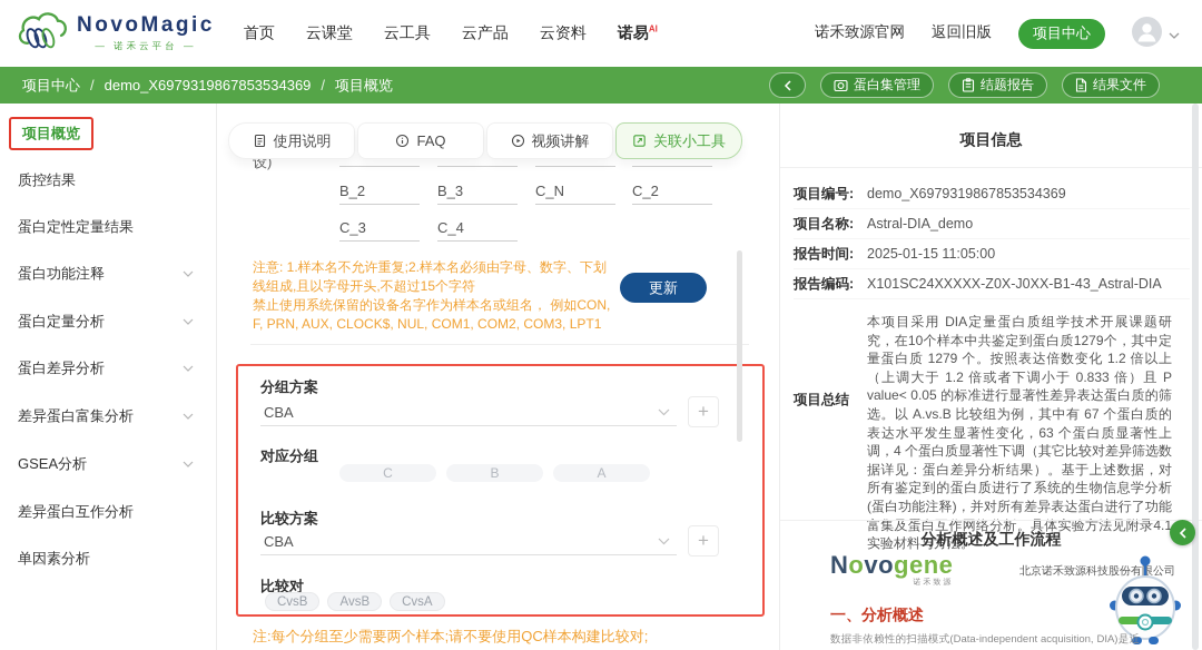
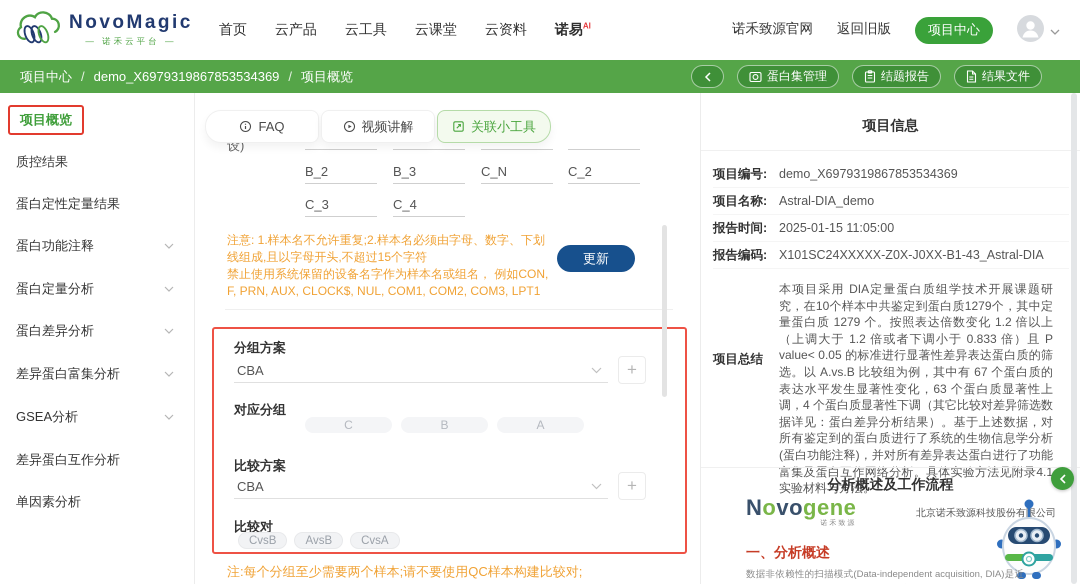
  NovoMagic
  — 诺禾云平台 —
  首页
- 云课堂
+ 云产品
  云工具
- 云产品
+ 云课堂
  云资料
  诺易AI
  诺禾致源官网
  返回旧版
  项目中心
  项目中心
  /
  demo_X6979319867853534369
  /
  项目概览
  蛋白集管理
  结题报告
  结果文件
  项目概览
  质控结果
  蛋白定性定量结果
  蛋白功能注释
  蛋白定量分析
  蛋白差异分析
  差异蛋白富集分析
  GSEA分析
  差异蛋白互作分析
  单因素分析
- 使用说明
  FAQ
  视频讲解
  关联小工具
  设)
  B_2
  B_3
  C_N
  C_2
  C_3
  C_4
  注意: 1.样本名不允许重复;2.样本名必须由字母、数字、下划线组成,且以字母开头,不超过15个字符
  禁止使用系统保留的设备名字作为样本名或组名， 例如CON, F, PRN, AUX, CLOCK$, NUL, COM1, COM2, COM3, LPT1
  更新
  分组方案
  CBA
  +
  对应分组
  C
  B
  A
  比较方案
  CBA
  +
  比较对
  CvsB
  AvsB
  CvsA
  注:每个分组至少需要两个样本;请不要使用QC样本构建比较对;
  项目信息
  项目编号:
  demo_X6979319867853534369
  项目名称:
  Astral-DIA_demo
  报告时间:
  2025-01-15 11:05:00
  报告编码:
  X101SC24XXXXX-Z0X-J0XX-B1-43_Astral-DIA
  项目总结
  本项目采用 DIA定量蛋白质组学技术开展课题研究，在10个样本中共鉴定到蛋白质1279个，其中定量蛋白质 1279 个。按照表达倍数变化 1.2 倍以上（上调大于 1.2 倍或者下调小于 0.833 倍）且 P value< 0.05 的标准进行显著性差异表达蛋白质的筛选。以 A.vs.B 比较组为例，其中有 67 个蛋白质的表达水平发生显著性变化，63 个蛋白质显著性上调，4 个蛋白质显著性下调（其它比较对差异筛选数据详见：蛋白差异分析结果）。基于上述数据，对所有鉴定到的蛋白质进行了系统的生物信息学分析(蛋白功能注释)，并对所有差异表达蛋白进行了功能富集及蛋白互作网络分析。具体实验方法见附录4.1 实验材料与方法。
  分析概述及工作流程
  Novogene
  北京诺禾致源科技股份有限公司
  一、分析概述
